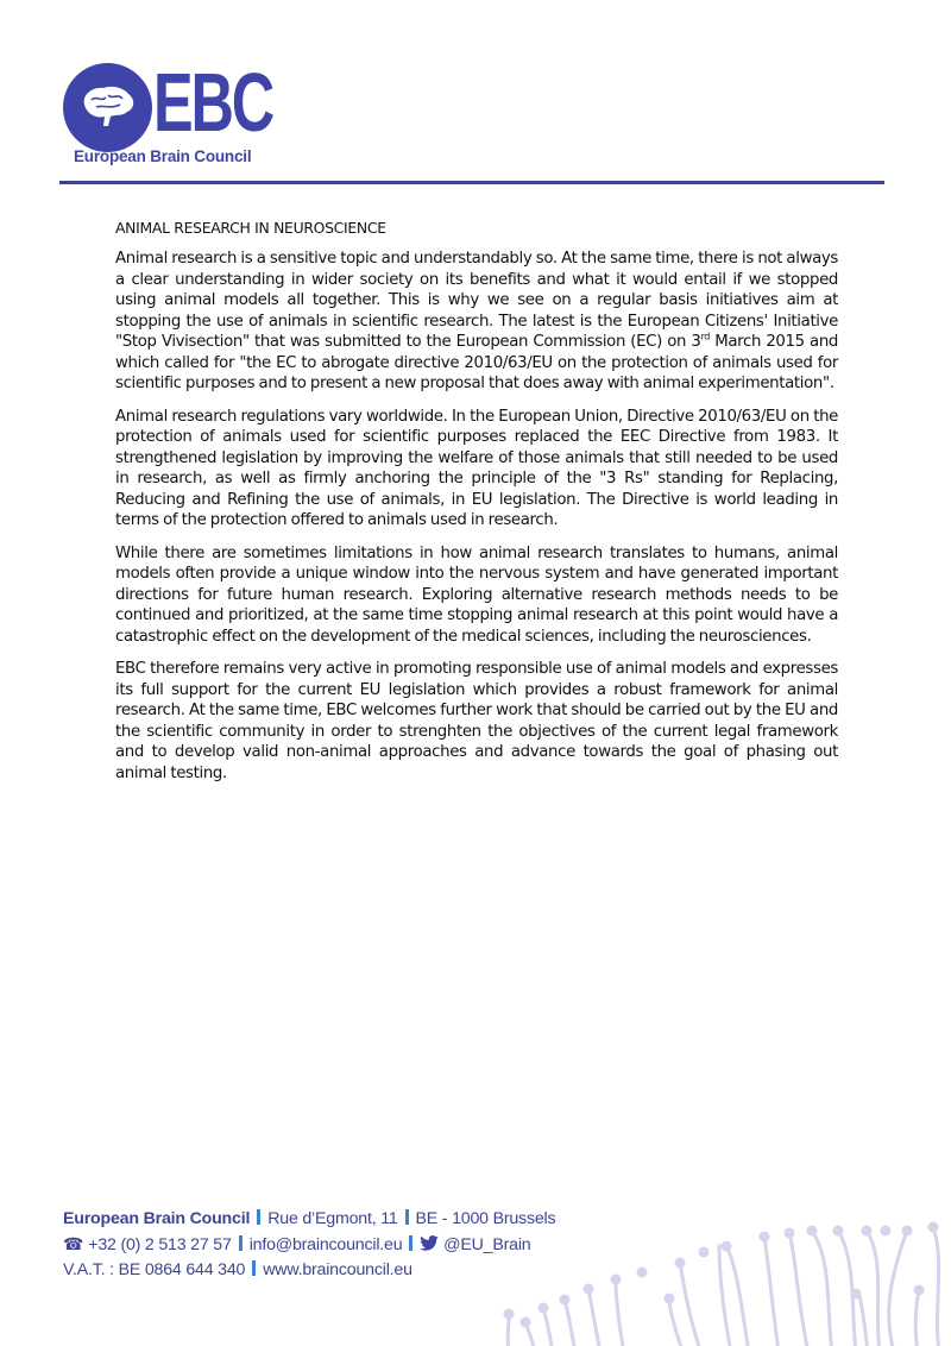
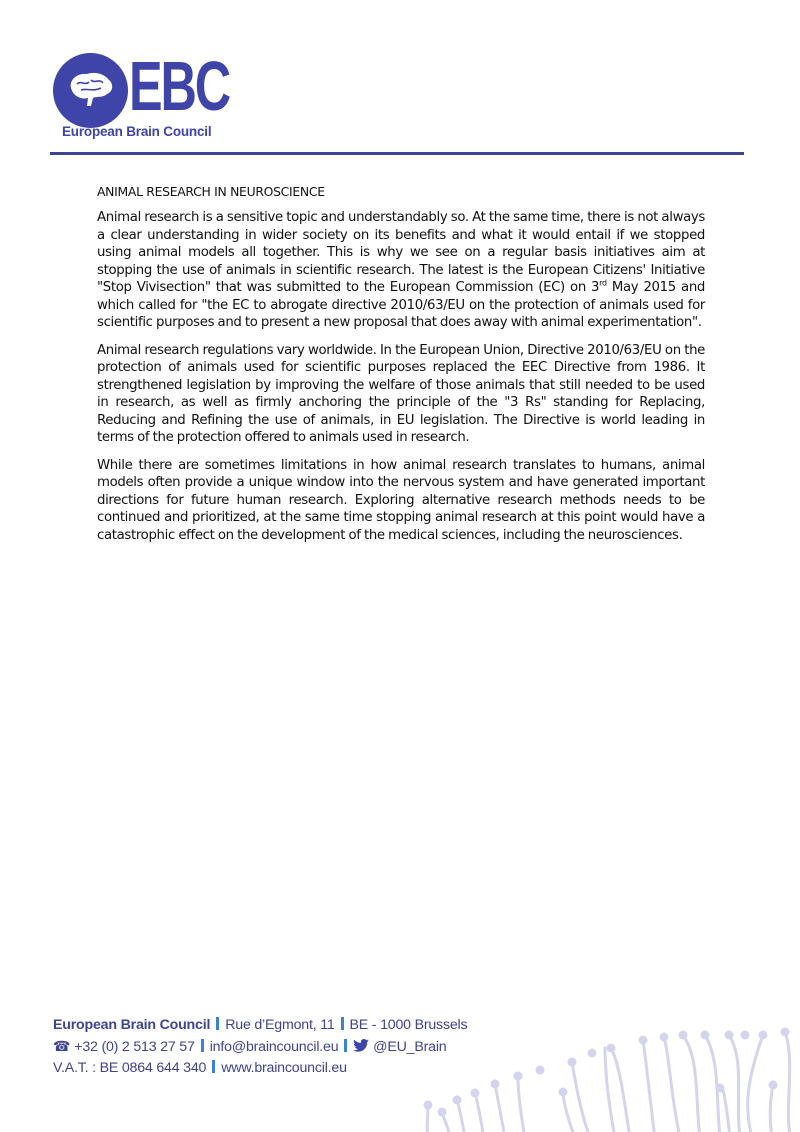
  EBC
  European Brain Council
  ANIMAL RESEARCH IN NEUROSCIENCE
- Animal research is a sensitive topic and understandably so. At the same time, there is not always a clear understanding in wider society on its benefits and what it would entail if we stopped using animal models all together. This is why we see on a regular basis initiatives aim at stopping the use of animals in scientific research. The latest is the European Citizens' Initiative "Stop Vivisection" that was submitted to the European Commission (EC) on 3rd March 2015 and which called for "the EC to abrogate directive 2010/63/EU on the protection of animals used for scientific purposes and to present a new proposal that does away with animal experimentation".
+ Animal research is a sensitive topic and understandably so. At the same time, there is not always a clear understanding in wider society on its benefits and what it would entail if we stopped using animal models all together. This is why we see on a regular basis initiatives aim at stopping the use of animals in scientific research. The latest is the European Citizens' Initiative "Stop Vivisection" that was submitted to the European Commission (EC) on 3rd May 2015 and which called for "the EC to abrogate directive 2010/63/EU on the protection of animals used for scientific purposes and to present a new proposal that does away with animal experimentation".
- Animal research regulations vary worldwide. In the European Union, Directive 2010/63/EU on the protection of animals used for scientific purposes replaced the EEC Directive from 1983. It strengthened legislation by improving the welfare of those animals that still needed to be used in research, as well as firmly anchoring the principle of the "3 Rs" standing for Replacing, Reducing and Refining the use of animals, in EU legislation. The Directive is world leading in terms of the protection offered to animals used in research.
+ Animal research regulations vary worldwide. In the European Union, Directive 2010/63/EU on the protection of animals used for scientific purposes replaced the EEC Directive from 1986. It strengthened legislation by improving the welfare of those animals that still needed to be used in research, as well as firmly anchoring the principle of the "3 Rs" standing for Replacing, Reducing and Refining the use of animals, in EU legislation. The Directive is world leading in terms of the protection offered to animals used in research.
  While there are sometimes limitations in how animal research translates to humans, animal models often provide a unique window into the nervous system and have generated important directions for future human research. Exploring alternative research methods needs to be continued and prioritized, at the same time stopping animal research at this point would have a catastrophic effect on the development of the medical sciences, including the neurosciences.
- EBC therefore remains very active in promoting responsible use of animal models and expresses its full support for the current EU legislation which provides a robust framework for animal research. At the same time, EBC welcomes further work that should be carried out by the EU and the scientific community in order to strenghten the objectives of the current legal framework and to develop valid non-animal approaches and advance towards the goal of phasing out animal testing.
  European Brain Council Rue d’Egmont, 11 BE - 1000 Brussels
  ☎ +32 (0) 2 513 27 57 info@braincouncil.eu @EU_Brain
  V.A.T. : BE 0864 644 340 www.braincouncil.eu
